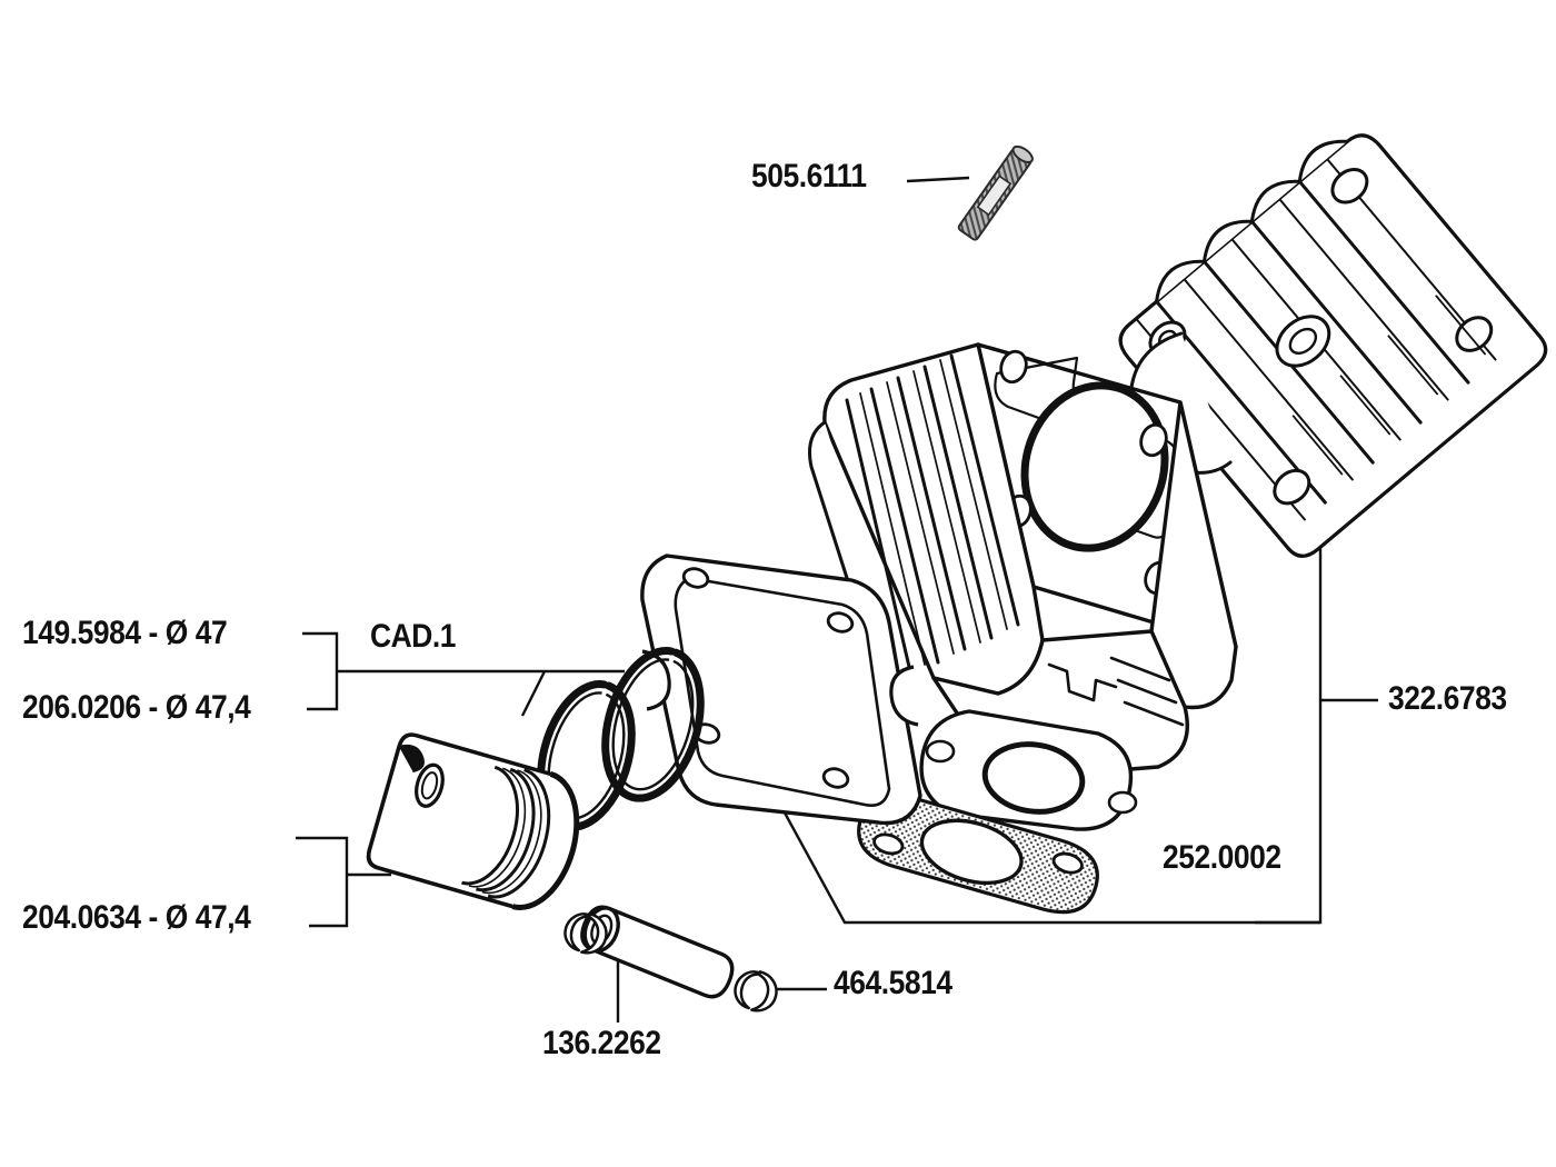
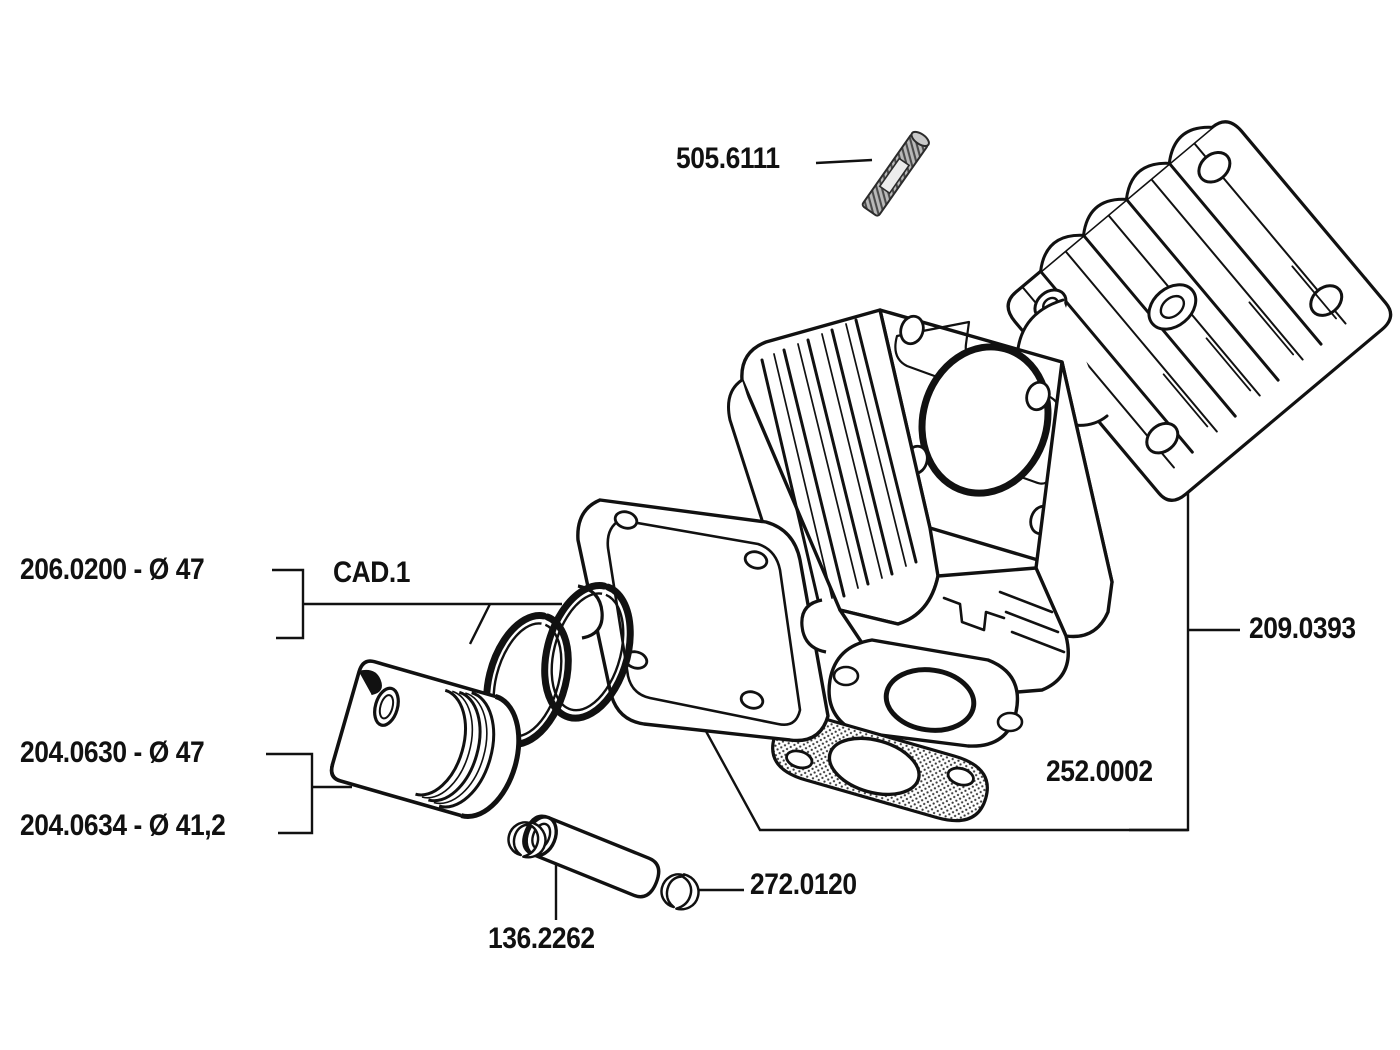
  505.6111
- 149.5984 - Ø 47
+ 206.0200 - Ø 47
- 206.0206 - Ø 47,4
  CAD.1
+ 204.0630 - Ø 47
- 204.0634 - Ø 47,4
+ 204.0634 - Ø 41,2
- 322.6783
+ 209.0393
  252.0002
  136.2262
- 464.5814
+ 272.0120
